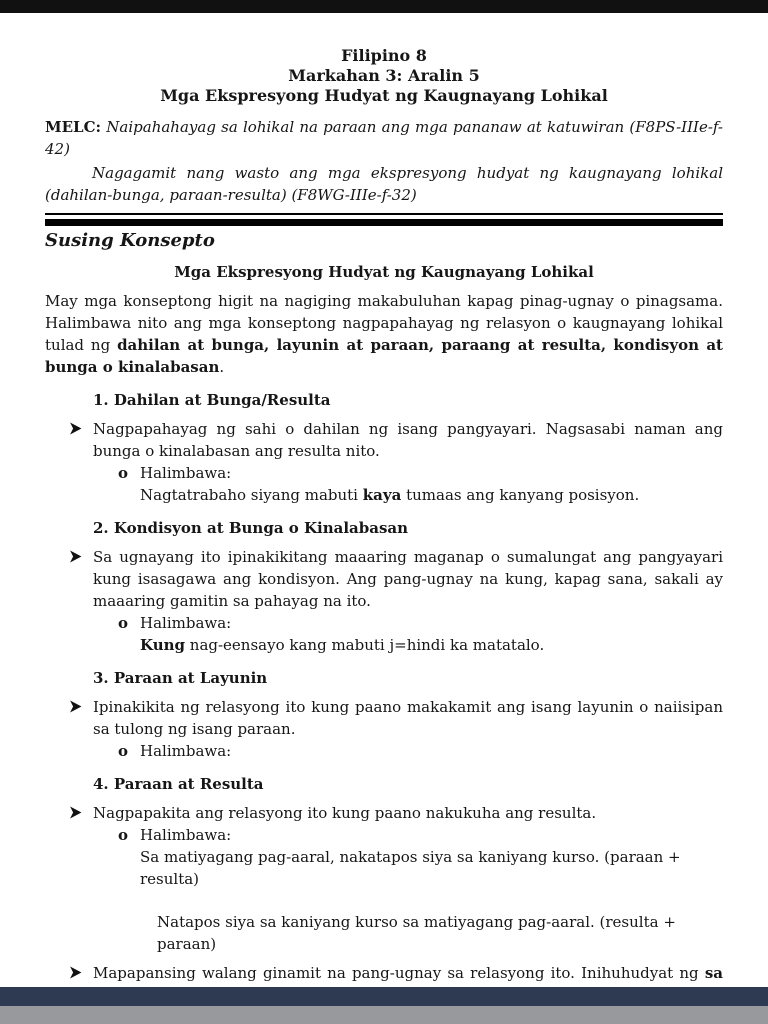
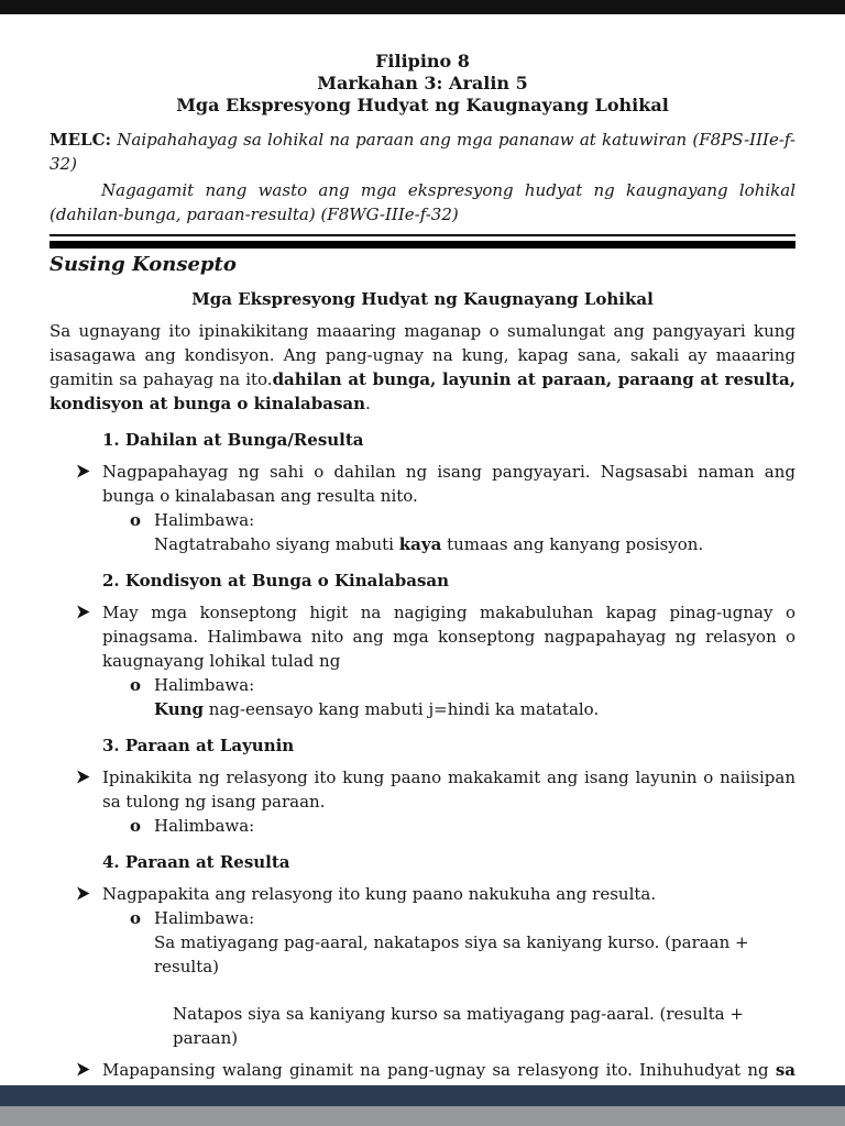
  Filipino 8
  Markahan 3: Aralin 5
  Mga Ekspresyong Hudyat ng Kaugnayang Lohikal
- MELC: Naipahahayag sa lohikal na paraan ang mga pananaw at katuwiran (F8PS-IIIe-f-42)
+ MELC: Naipahahayag sa lohikal na paraan ang mga pananaw at katuwiran (F8PS-IIIe-f-32)
  Nagagamit nang wasto ang mga ekspresyong hudyat ng kaugnayang lohikal (dahilan-bunga, paraan-resulta) (F8WG-IIIe-f-32)
  Susing Konsepto
  Mga Ekspresyong Hudyat ng Kaugnayang Lohikal
- May mga konseptong higit na nagiging makabuluhan kapag pinag-ugnay o pinagsama. Halimbawa nito ang mga konseptong nagpapahayag ng relasyon o kaugnayang lohikal tulad ng dahilan at bunga, layunin at paraan, paraang at resulta, kondisyon at bunga o kinalabasan.
+ Sa ugnayang ito ipinakikitang maaaring maganap o sumalungat ang pangyayari kung isasagawa ang kondisyon. Ang pang-ugnay na kung, kapag sana, sakali ay maaaring gamitin sa pahayag na ito.dahilan at bunga, layunin at paraan, paraang at resulta, kondisyon at bunga o kinalabasan.
  1. Dahilan at Bunga/Resulta
  Nagpapahayag ng sahi o dahilan ng isang pangyayari. Nagsasabi naman ang bunga o kinalabasan ang resulta nito.
  o
  Halimbawa:
  Nagtatrabaho siyang mabuti kaya tumaas ang kanyang posisyon.
  2. Kondisyon at Bunga o Kinalabasan
- Sa ugnayang ito ipinakikitang maaaring maganap o sumalungat ang pangyayari kung isasagawa ang kondisyon. Ang pang-ugnay na kung, kapag sana, sakali ay maaaring gamitin sa pahayag na ito.
+ May mga konseptong higit na nagiging makabuluhan kapag pinag-ugnay o pinagsama. Halimbawa nito ang mga konseptong nagpapahayag ng relasyon o kaugnayang lohikal tulad ng
  o
  Halimbawa:
  Kung nag-eensayo kang mabuti j=hindi ka matatalo.
  3. Paraan at Layunin
  Ipinakikita ng relasyong ito kung paano makakamit ang isang layunin o naiisipan sa tulong ng isang paraan.
  o
  Halimbawa:
  4. Paraan at Resulta
  Nagpapakita ang relasyong ito kung paano nakukuha ang resulta.
  o
  Halimbawa:
  Sa matiyagang pag-aaral, nakatapos siya sa kaniyang kurso. (paraan + resulta)
  Natapos siya sa kaniyang kurso sa matiyagang pag-aaral. (resulta + paraan)
